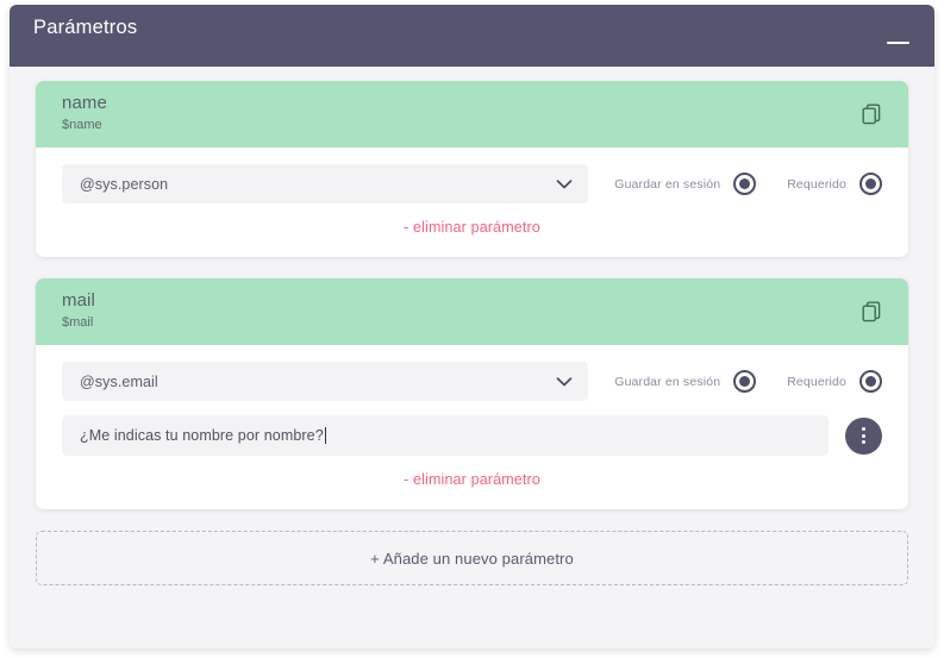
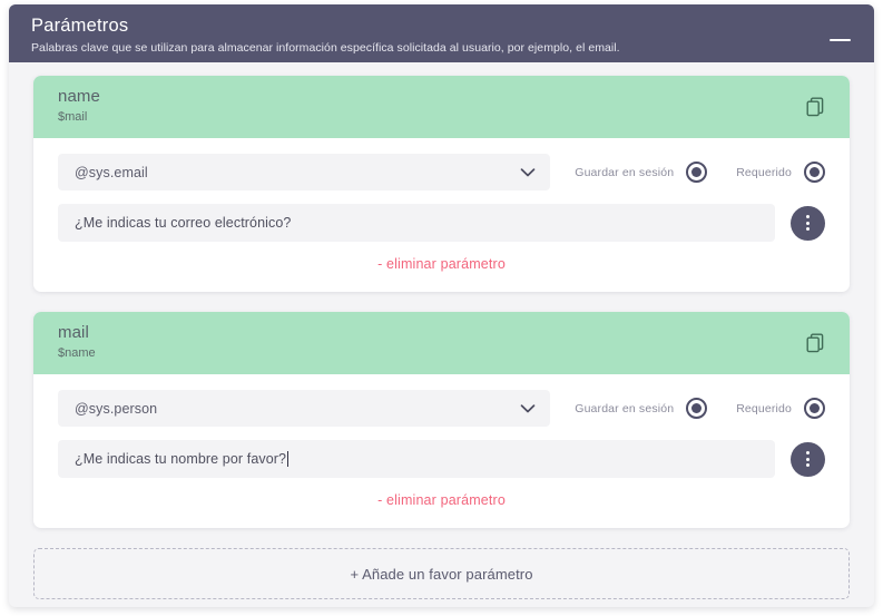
  Parámetros
+ Palabras clave que se utilizan para almacenar información específica solicitada al usuario, por ejemplo, el email.
  name
- $name
+ $mail
- @sys.person
+ @sys.email
  Guardar en sesión
  Requerido
+ ¿Me indicas tu correo electrónico?
  - eliminar parámetro
  mail
- $mail
+ $name
- @sys.email
+ @sys.person
  Guardar en sesión
  Requerido
- ¿Me indicas tu nombre por nombre?
+ ¿Me indicas tu nombre por favor?
  - eliminar parámetro
- + Añade un nuevo parámetro
+ + Añade un favor parámetro
